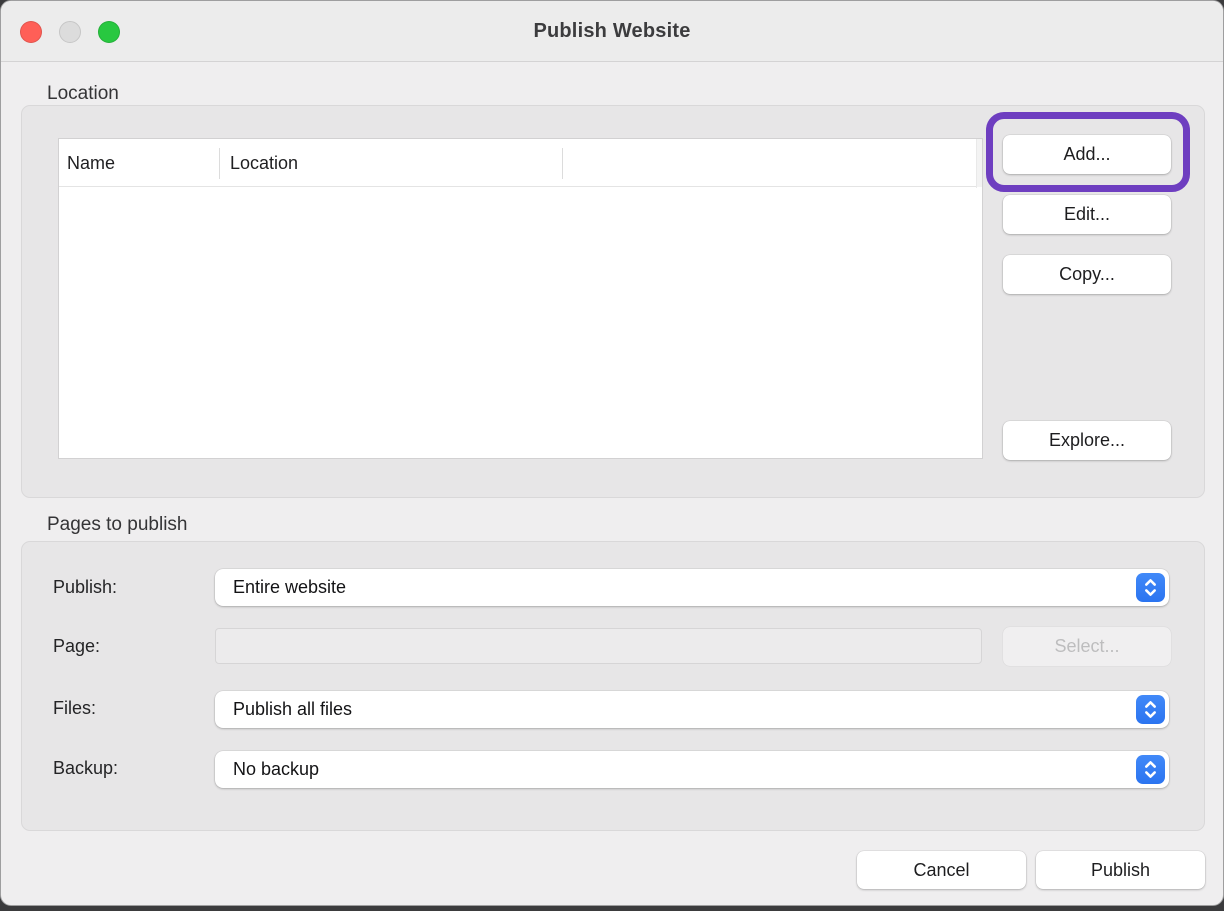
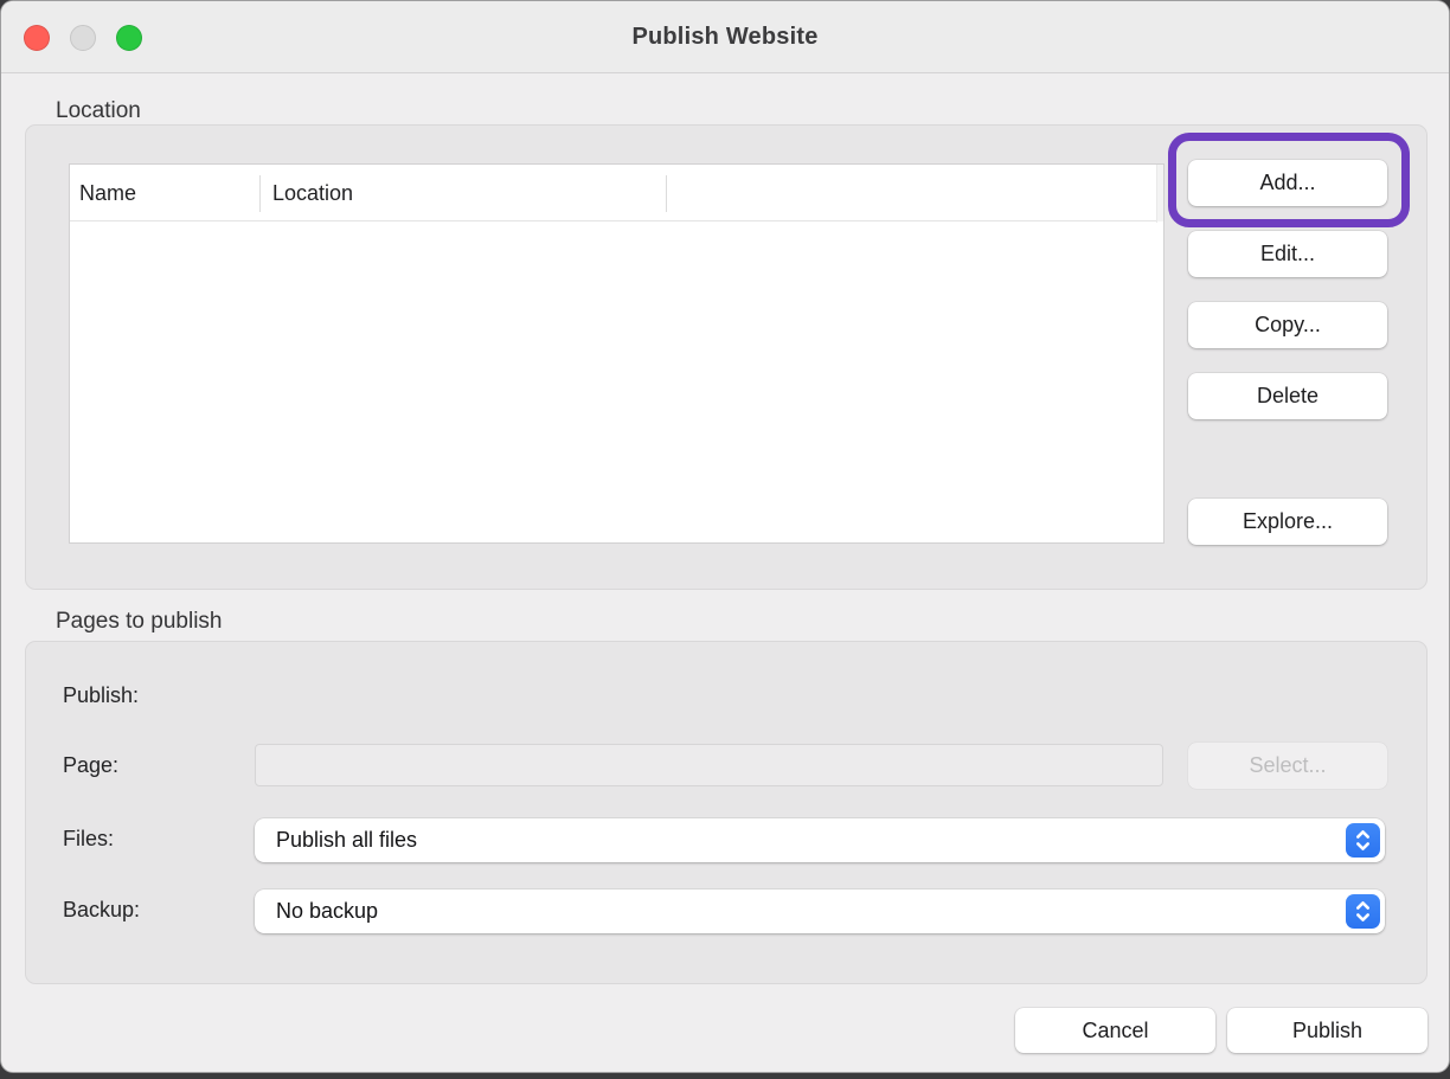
  Publish Website
  Location
  Name
  Location
  Add...
  Edit...
  Copy...
+ Delete
  Explore...
  Pages to publish
  Publish:
- Entire website
  Page:
  Select...
  Files:
  Publish all files
  Backup:
  No backup
  Cancel
  Publish
